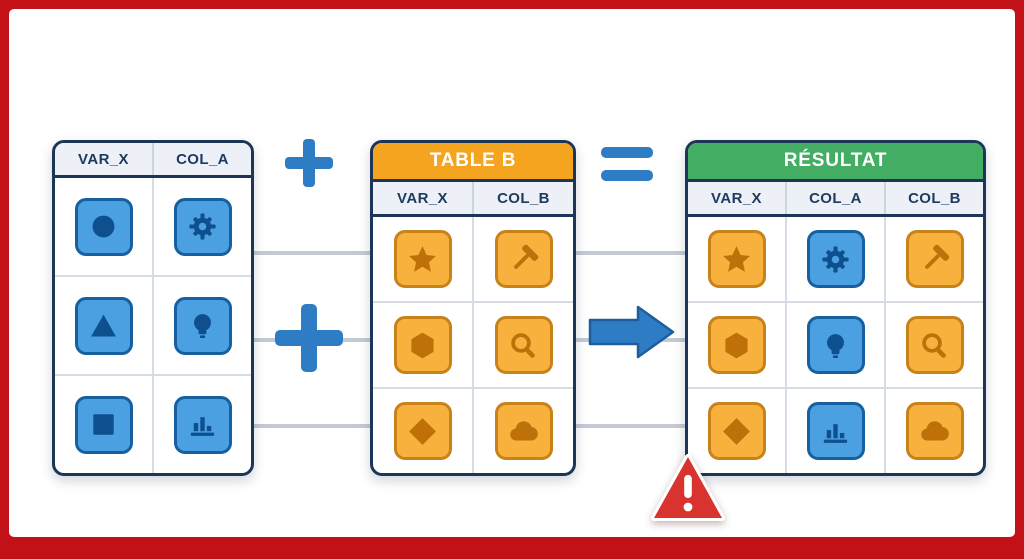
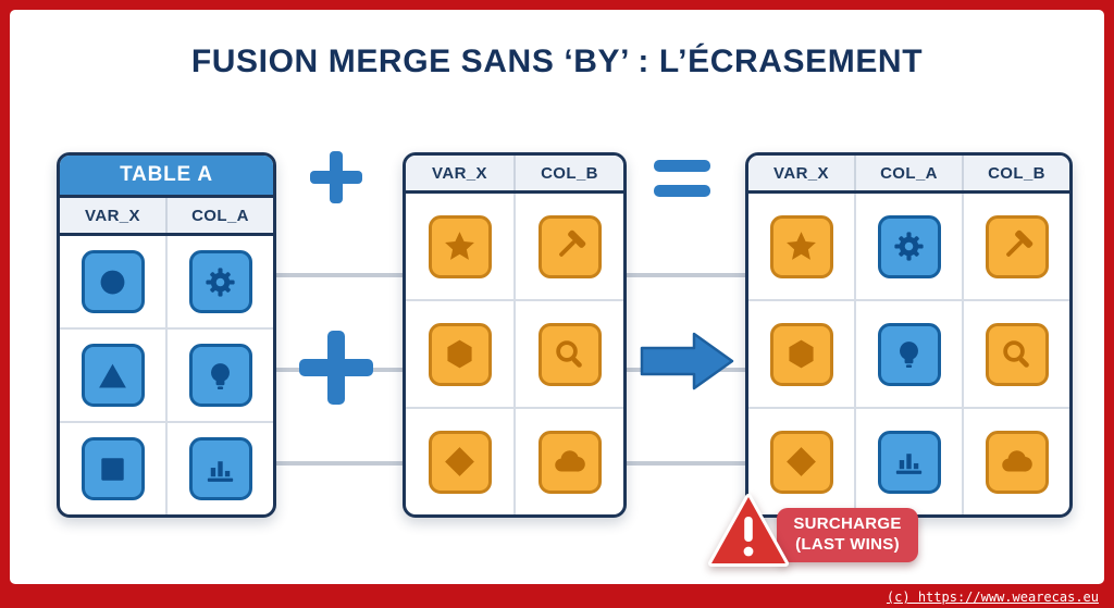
+ FUSION MERGE SANS ‘BY’ : L’ÉCRASEMENT
+ TABLE A
  VAR_X
  COL_A
- TABLE B
  VAR_X
  COL_B
- RÉSULTAT
  VAR_X
  COL_A
  COL_B
+ SURCHARGE
+ (LAST WINS)
+ (c) https://www.wearecas.eu
